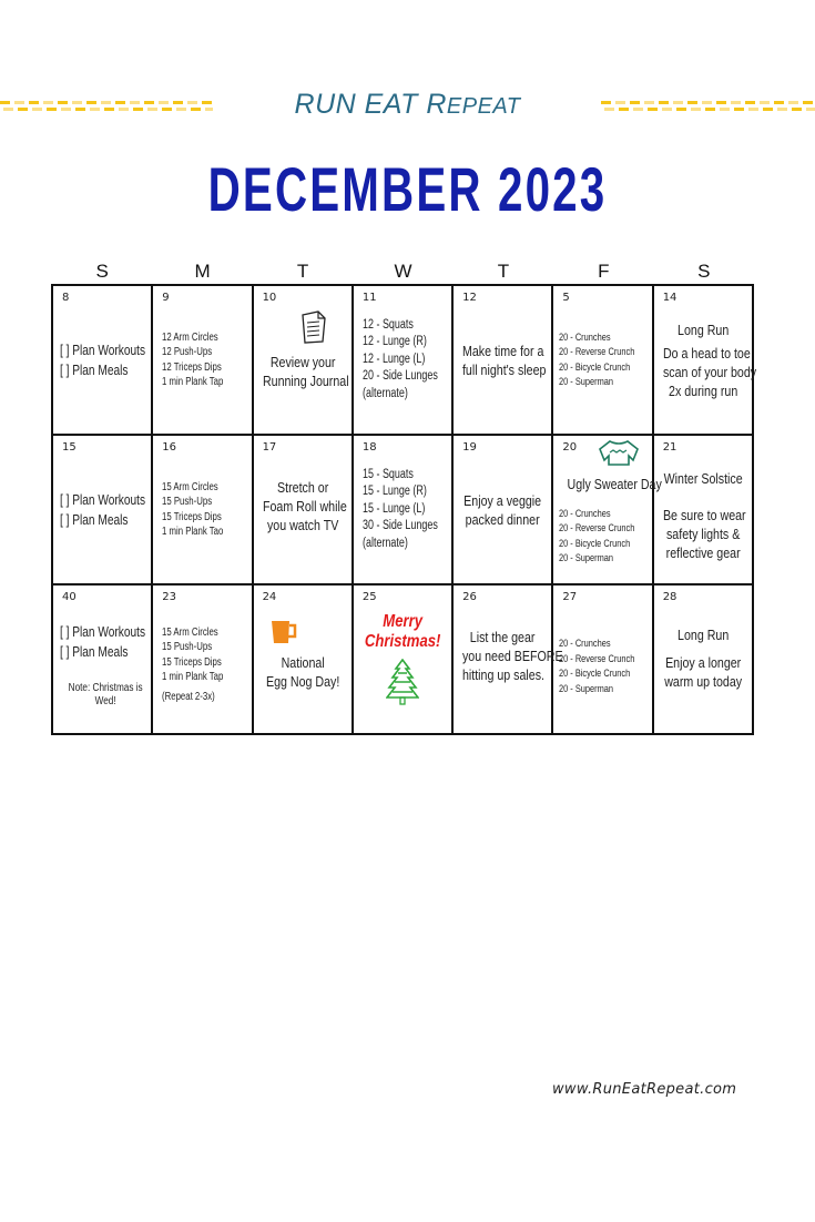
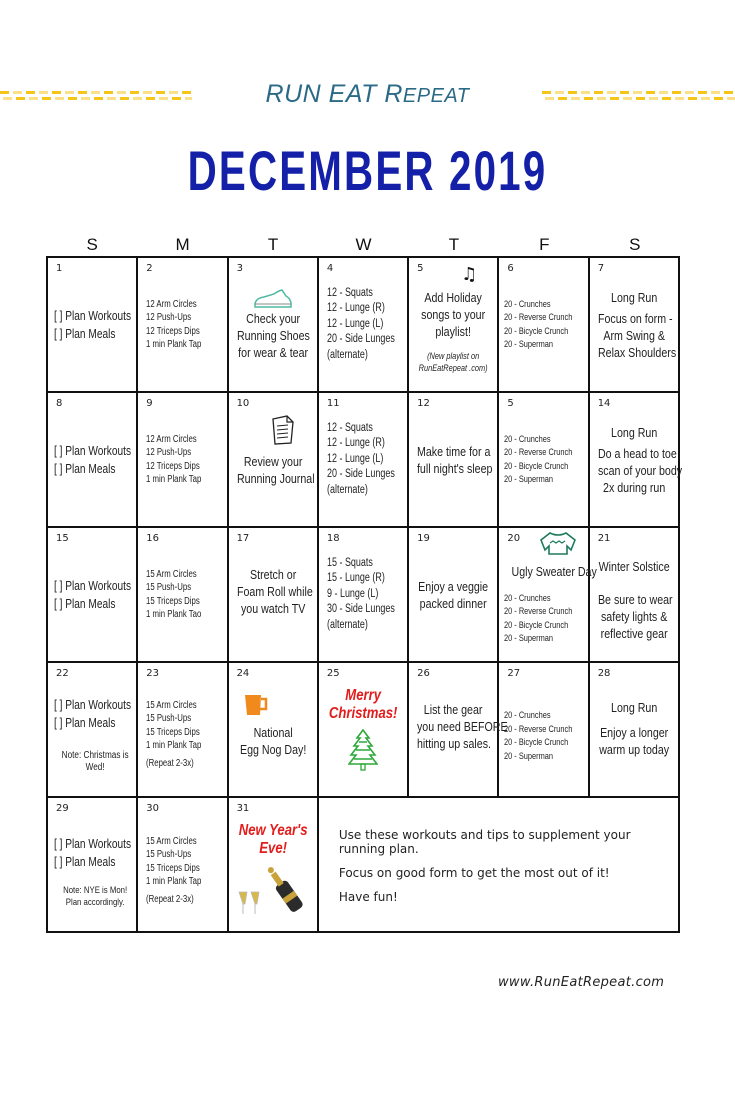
  RUN EAT REPEAT
- DECEMBER 2023
+ DECEMBER 2019
  S
  M
  T
  W
  T
  F
  S
+ 1 [ ] Plan Workouts[ ] Plan Meals	2 12 Arm Circles12 Push-Ups12 Triceps Dips1 min Plank Tap	3 Check yourRunning Shoesfor wear & tear	4 12 - Squats12 - Lunge (R)12 - Lunge (L)20 - Side Lunges(alternate)	5 ♫ Add Holidaysongs to yourplaylist! (New playlist onRunEatRepeat .com)	6 20 - Crunches20 - Reverse Crunch20 - Bicycle Crunch20 - Superman	7 Long RunFocus on form -Arm Swing &Relax Shoulders
  8 [ ] Plan Workouts[ ] Plan Meals	9 12 Arm Circles12 Push-Ups12 Triceps Dips1 min Plank Tap	10 Review yourRunning Journal	11 12 - Squats12 - Lunge (R)12 - Lunge (L)20 - Side Lunges(alternate)	12 Make time for afull night's sleep	5 20 - Crunches20 - Reverse Crunch20 - Bicycle Crunch20 - Superman	14 Long RunDo a head to toescan of your body2x during run
- 15 [ ] Plan Workouts[ ] Plan Meals	16 15 Arm Circles15 Push-Ups15 Triceps Dips1 min Plank Tao	17 Stretch orFoam Roll whileyou watch TV	18 15 - Squats15 - Lunge (R)15 - Lunge (L)30 - Side Lunges(alternate)	19 Enjoy a veggiepacked dinner	20 Ugly Sweater D 20 - Crunches20 - Reverse Crunch20 - Bicycle Crunch20 - Superman	21 Winter SolsticeBe sure to wearsafety lights &reflective gear
+ 15 [ ] Plan Workouts[ ] Plan Meals	16 15 Arm Circles15 Push-Ups15 Triceps Dips1 min Plank Tao	17 Stretch orFoam Roll whileyou watch TV	18 15 - Squats15 - Lunge (R)9 - Lunge (L)30 - Side Lunges(alternate)	19 Enjoy a veggiepacked dinner	20 Ugly Sweater D 20 - Crunches20 - Reverse Crunch20 - Bicycle Crunch20 - Superman	21 Winter SolsticeBe sure to wearsafety lights &reflective gear
- 40 [ ] Plan Workouts[ ] Plan Meals Note: Christmas isWed!	23 15 Arm Circles15 Push-Ups15 Triceps Dips1 min Plank Tap(Repeat 2-3x)	24 NationalEgg Nog Day!	25 MerryChristmas!	26 List the gearyou need BEFORhitting up sales.	27 20 - Crunches20 - Reverse Crunch20 - Bicycle Crunch20 - Superman	28 Long RunEnjoy a longerwarm up today
+ 22 [ ] Plan Workouts[ ] Plan Meals Note: Christmas isWed!	23 15 Arm Circles15 Push-Ups15 Triceps Dips1 min Plank Tap(Repeat 2-3x)	24 NationalEgg Nog Day!	25 MerryChristmas!	26 List the gearyou need BEFORhitting up sales.	27 20 - Crunches20 - Reverse Crunch20 - Bicycle Crunch20 - Superman	28 Long RunEnjoy a longerwarm up today
+ 29 [ ] Plan Workouts[ ] Plan Meals Note: NYE is Mon!Plan accordingly.	30 15 Arm Circles15 Push-Ups15 Triceps Dips1 min Plank Tap(Repeat 2-3x)	31 New Year'sEve!	Use these workouts and tips to supplement your running plan. Focus on good form to get the most out of it! Have fun!
  www.RunEatRepeat.com
